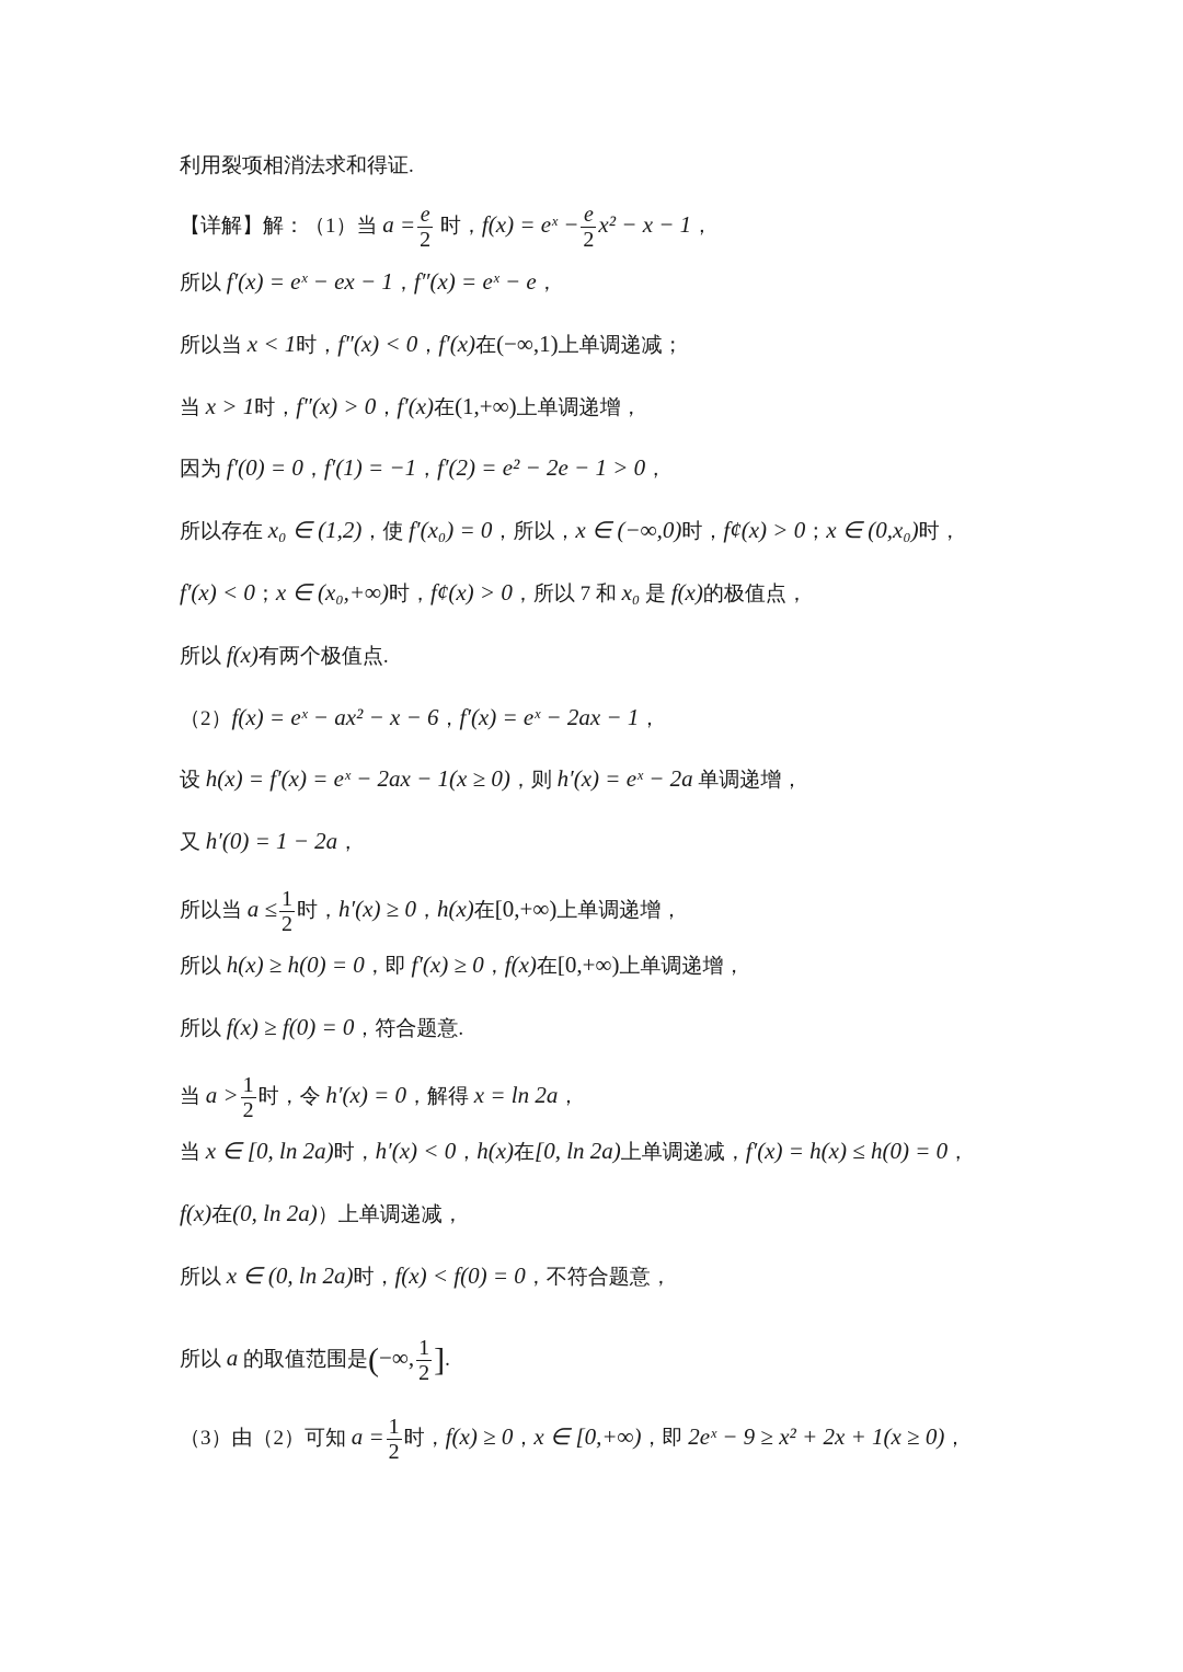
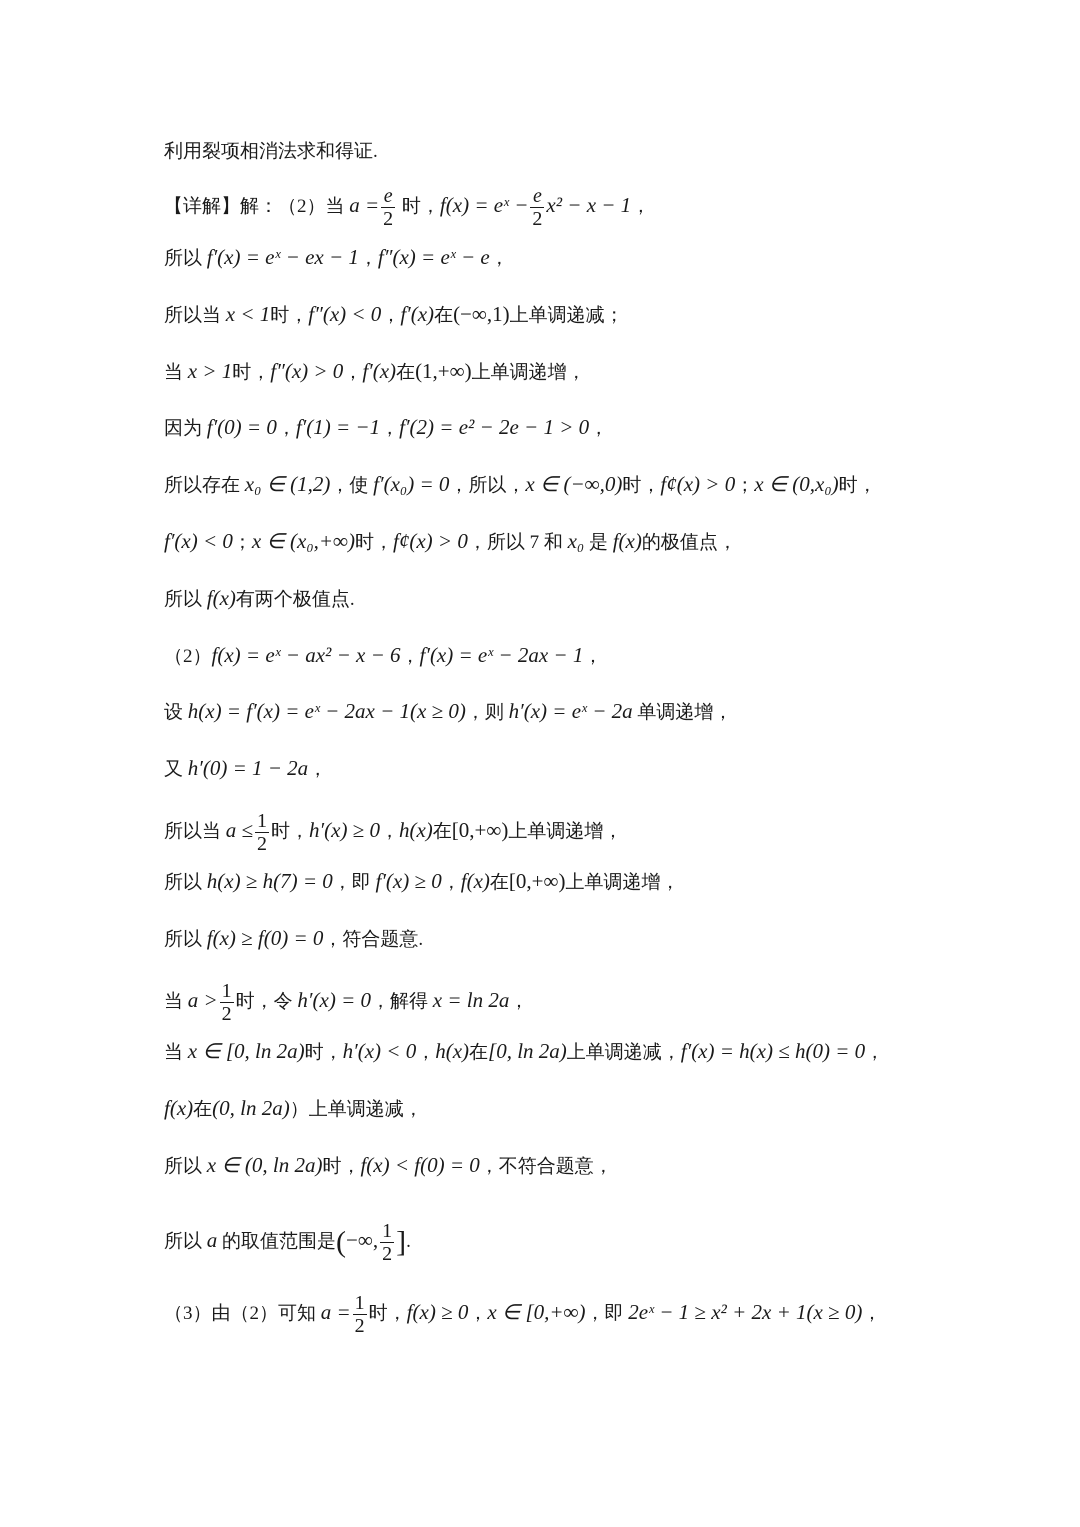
  利用裂项相消法求和得证.
- 【详解】解：（1）当 a =
+ 【详解】解：（2）当 a =
  e
  2
  时，f(x) = eˣ −
  e
  2
  x² − x − 1，
  所以 f′(x) = eˣ − ex − 1，f″(x) = eˣ − e，
  所以当 x < 1时，f″(x) < 0，f′(x)在(−∞,1)上单调递减；
  当 x > 1时，f″(x) > 0，f′(x)在(1,+∞)上单调递增，
  因为 f′(0) = 0，f′(1) = −1，f′(2) = e² − 2e − 1 > 0，
  所以存在 x₀ ∈ (1,2)，使 f′(x₀) = 0，所以，x ∈ (−∞,0)时，f¢(x) > 0；x ∈ (0,x₀)时，
  f′(x) < 0；x ∈ (x₀,+∞)时，f¢(x) > 0，所以 7 和 x₀ 是 f(x)的极值点，
  所以 f(x)有两个极值点.
  （2）f(x) = eˣ − ax² − x − 6，f′(x) = eˣ − 2ax − 1，
  设 h(x) = f′(x) = eˣ − 2ax − 1(x ≥ 0)，则 h′(x) = eˣ − 2a 单调递增，
  又 h′(0) = 1 − 2a，
  所以当 a ≤
  1
  2
  时，h′(x) ≥ 0，h(x)在[0,+∞)上单调递增，
- 所以 h(x) ≥ h(0) = 0，即 f′(x) ≥ 0，f(x)在[0,+∞)上单调递增，
+ 所以 h(x) ≥ h(7) = 0，即 f′(x) ≥ 0，f(x)在[0,+∞)上单调递增，
  所以 f(x) ≥ f(0) = 0，符合题意.
  当 a >
  1
  2
  时，令 h′(x) = 0，解得 x = ln 2a，
  当 x ∈ [0, ln 2a)时，h′(x) < 0，h(x)在[0, ln 2a)上单调递减，f′(x) = h(x) ≤ h(0) = 0，
  f(x)在(0, ln 2a)）上单调递减，
  所以 x ∈ (0, ln 2a)时，f(x) < f(0) = 0，不符合题意，
  所以 a 的取值范围是(−∞,
  1
  2
  ].
  （3）由（2）可知 a =
  1
  2
- 时，f(x) ≥ 0，x ∈ [0,+∞)，即 2eˣ − 9 ≥ x² + 2x + 1(x ≥ 0)，
+ 时，f(x) ≥ 0，x ∈ [0,+∞)，即 2eˣ − 1 ≥ x² + 2x + 1(x ≥ 0)，
